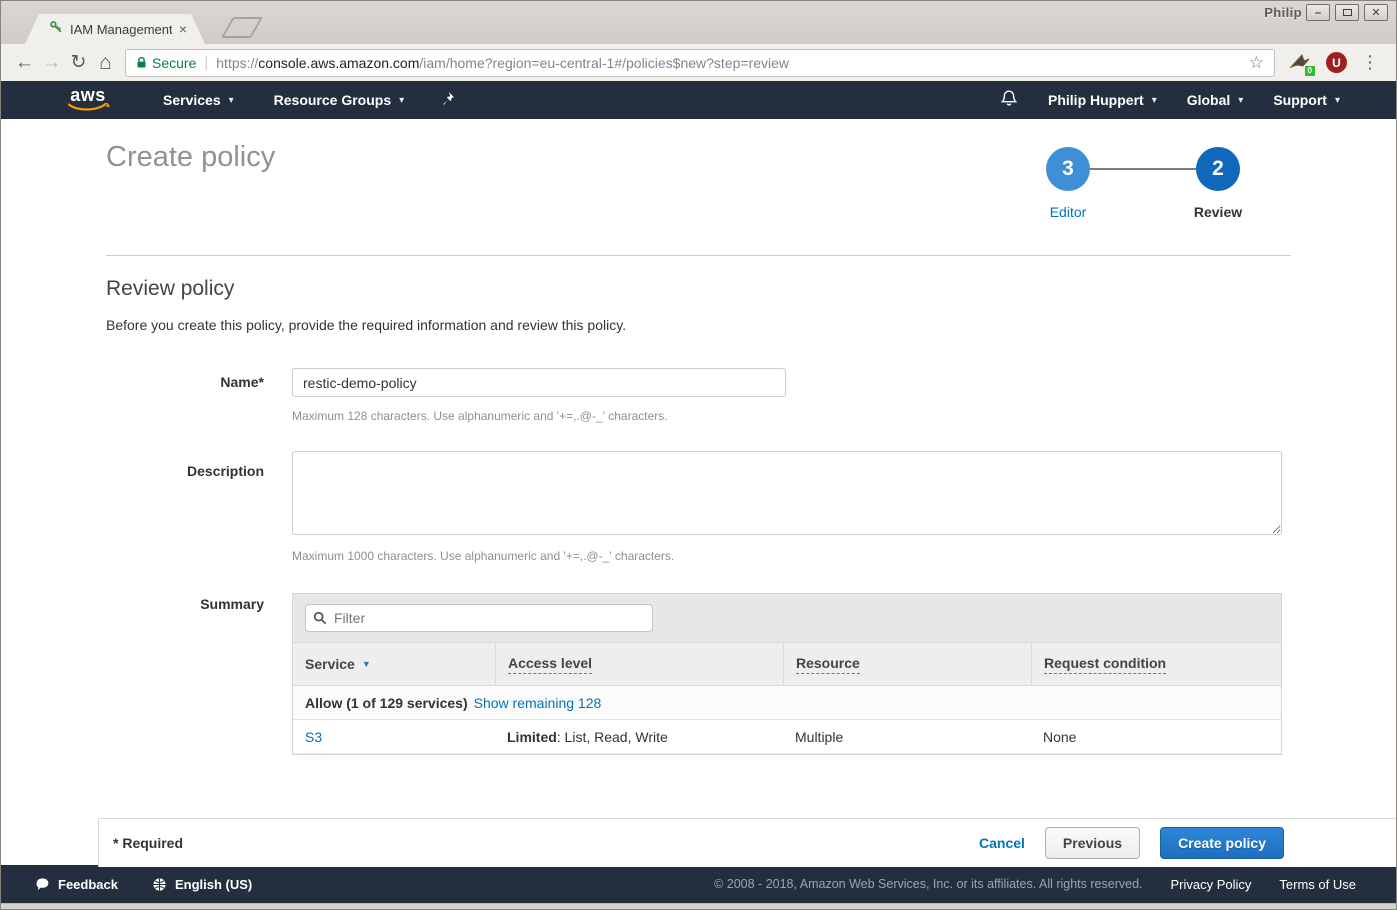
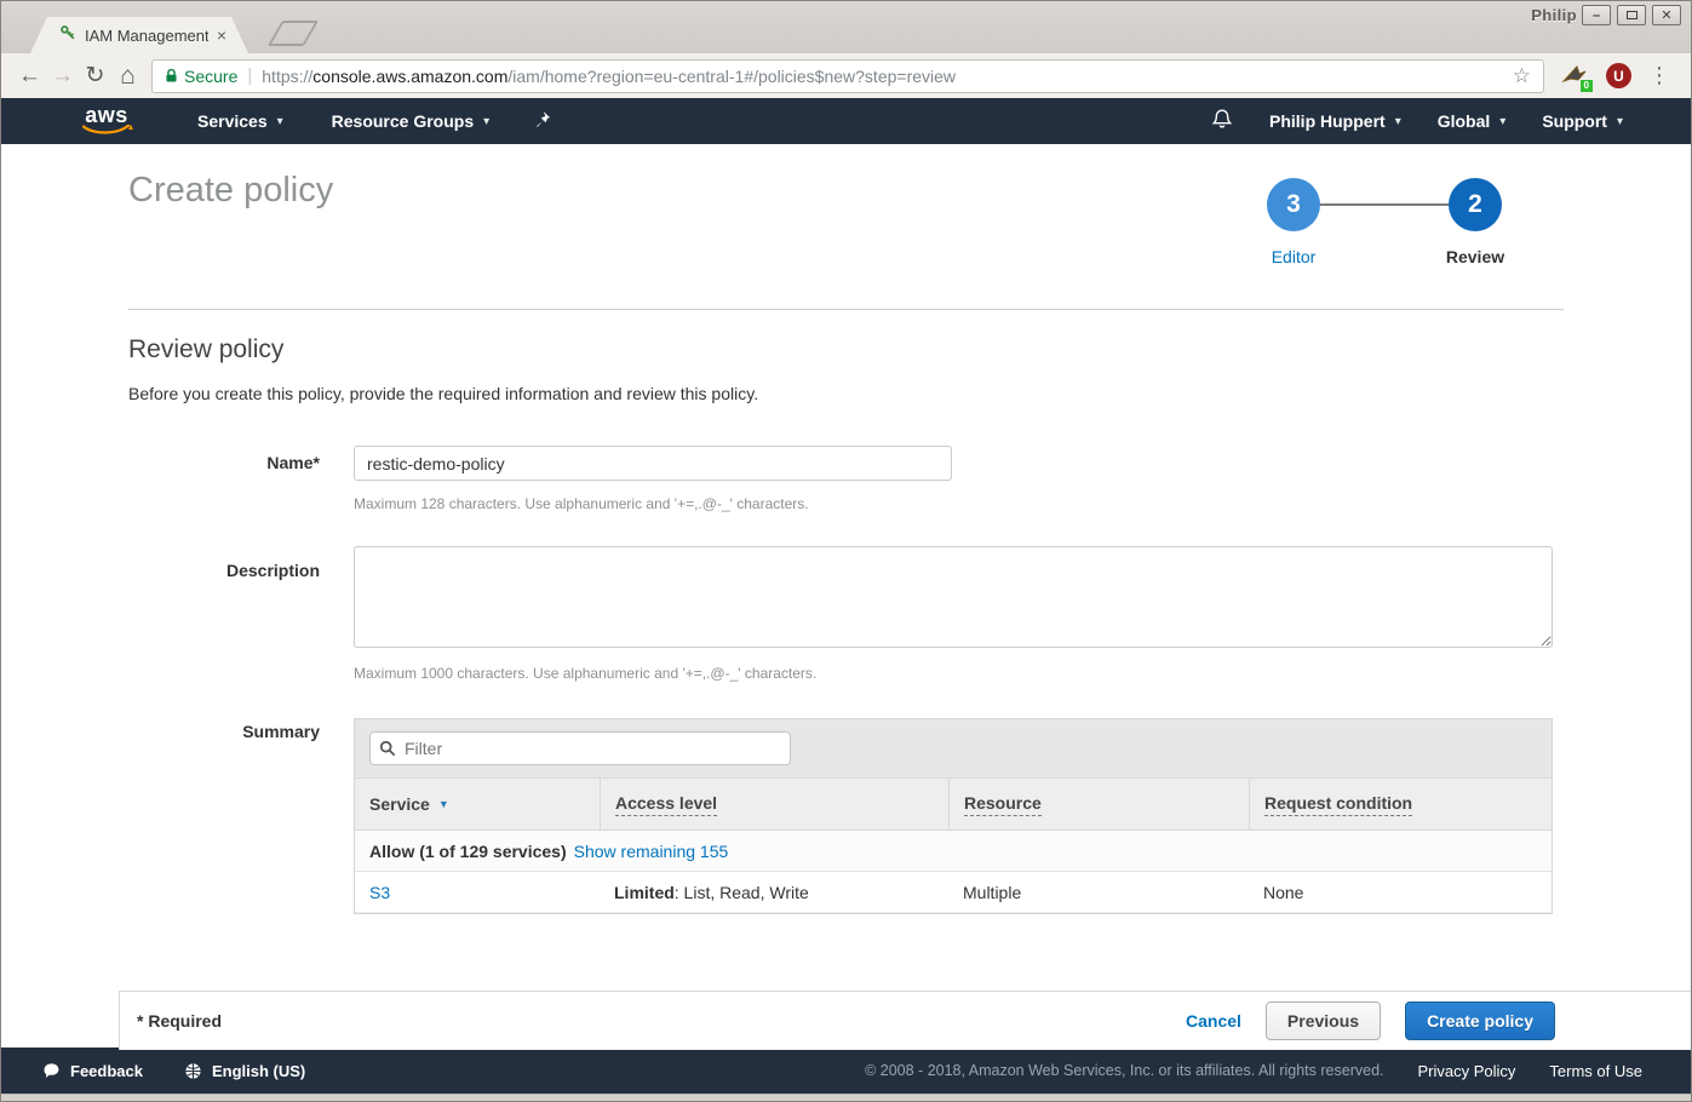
  Philip
  –
  ✕
  IAM Management
  ×
  ←
  →
  ↻
  ⌂
  Secure
  |
  https://console.aws.amazon.com/iam/home?region=eu-central-1#/policies$new?step=review
  ☆
  0
  U
  ⋮
  aws
  Services
  ▾
  Resource Groups
  ▾
  Philip Huppert
  ▾
  Global
  ▾
  Support
  ▾
  Create policy
  3
  2
  Editor
  Review
  Review policy
  Before you create this policy, provide the required information and review this policy.
  Name*
  restic-demo-policy
  Maximum 128 characters. Use alphanumeric and '+=,.@-_' characters.
  Description
  Maximum 1000 characters. Use alphanumeric and '+=,.@-_' characters.
  Summary
  Filter
  Service
  ▼
  Access level
  Resource
  Request condition
  Allow (1 of 129 services)
- Show remaining 128
+ Show remaining 155
  S3
  Limited
  : List, Read, Write
  Multiple
  None
  * Required
  Cancel
  Previous
  Create policy
  Feedback
  English (US)
  © 2008 - 2018, Amazon Web Services, Inc. or its affiliates. All rights reserved.
  Privacy Policy
  Terms of Use
